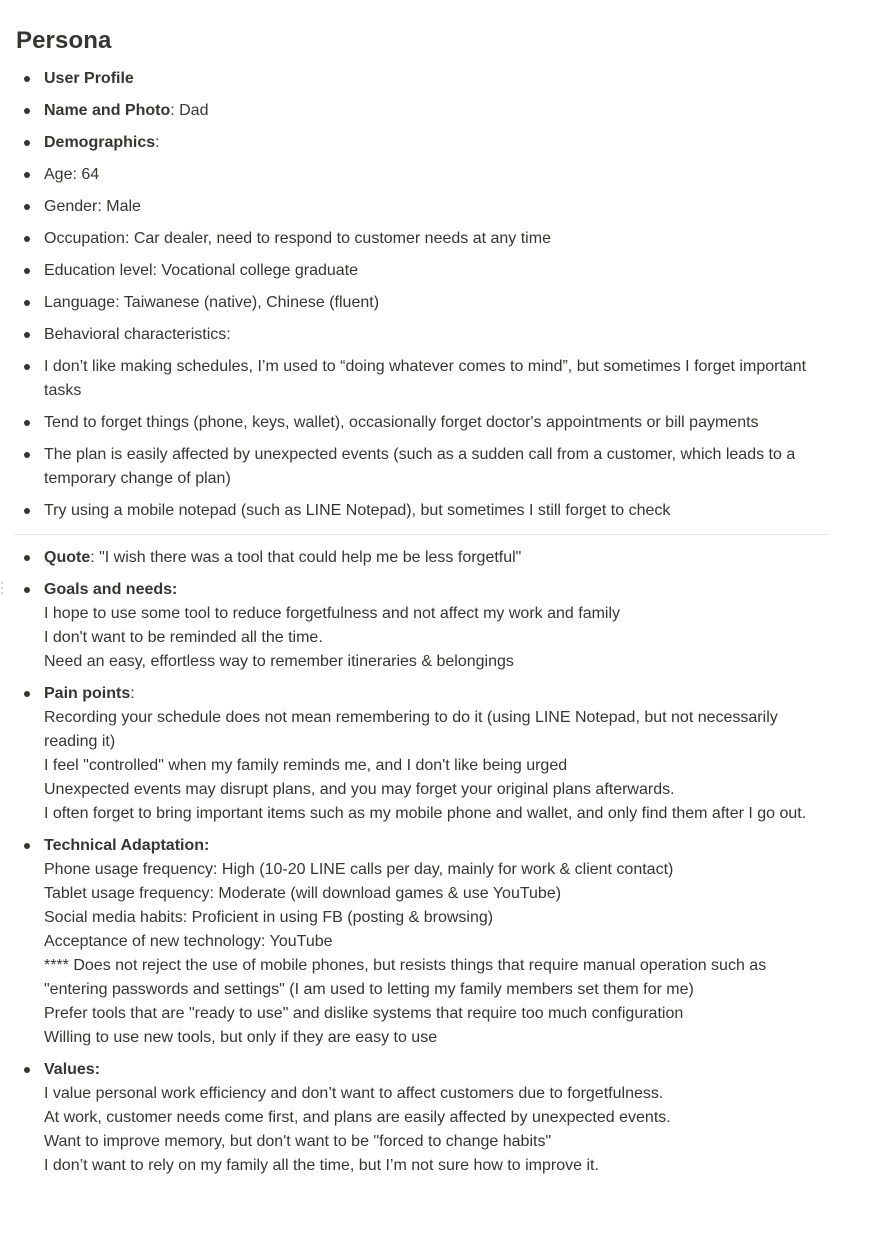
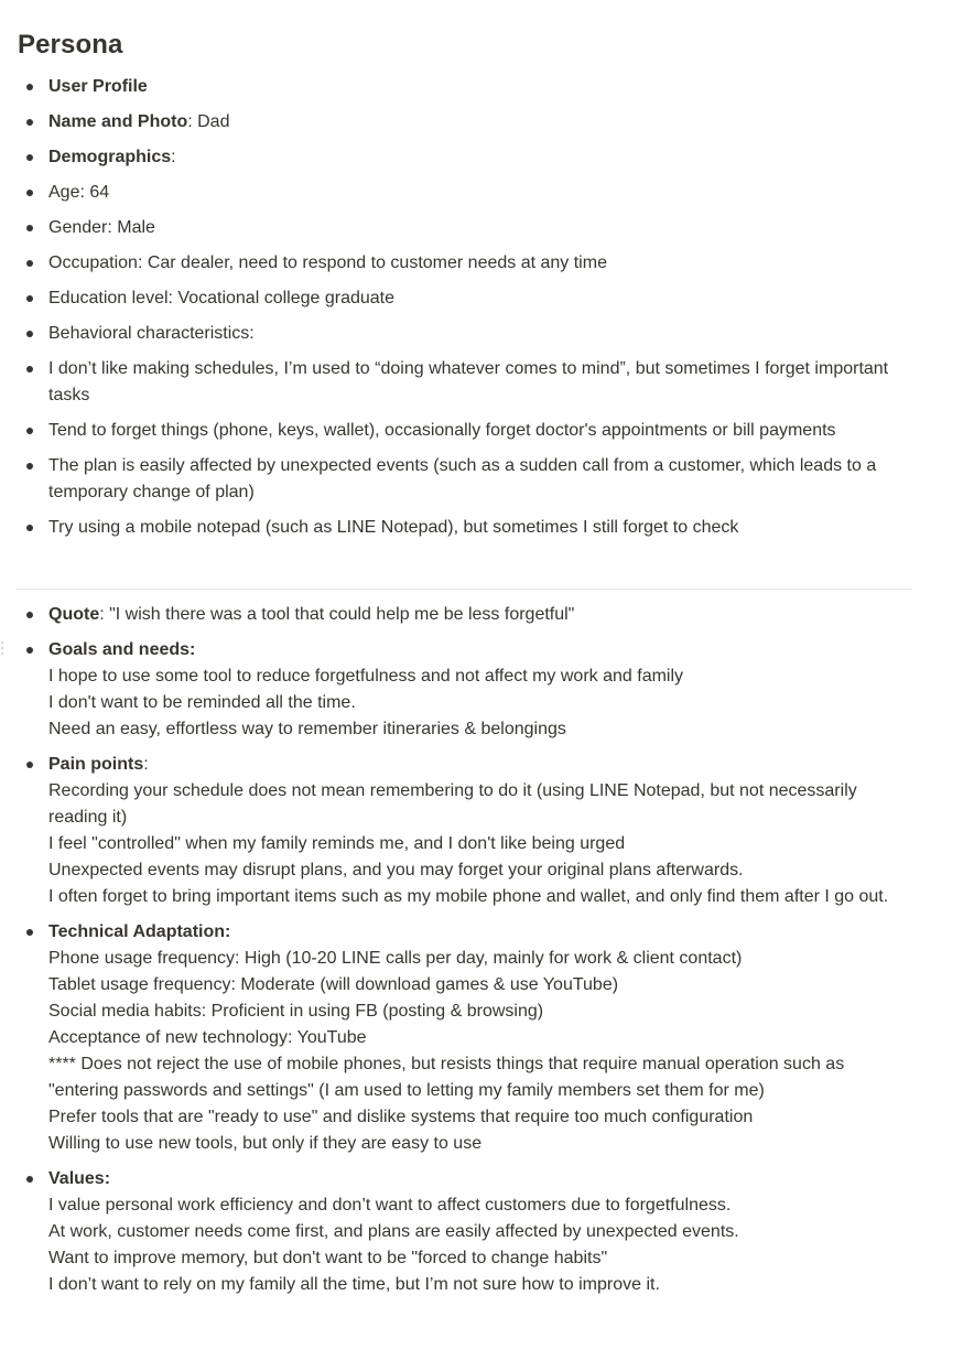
  Persona
  User Profile
  Name and Photo: Dad
  Demographics:
  Age: 64
  Gender: Male
  Occupation: Car dealer, need to respond to customer needs at any time
  Education level: Vocational college graduate
- Language: Taiwanese (native), Chinese (fluent)
  Behavioral characteristics:
  I don’t like making schedules, I’m used to “doing whatever comes to mind”, but sometimes I forget important tasks
  Tend to forget things (phone, keys, wallet), occasionally forget doctor's appointments or bill payments
  The plan is easily affected by unexpected events (such as a sudden call from a customer, which leads to a temporary change of plan)
  Try using a mobile notepad (such as LINE Notepad), but sometimes I still forget to check
  Quote: "I wish there was a tool that could help me be less forgetful"
  Goals and needs:
  I hope to use some tool to reduce forgetfulness and not affect my work and family
  I don't want to be reminded all the time.
  Need an easy, effortless way to remember itineraries & belongings
  Pain points:
  Recording your schedule does not mean remembering to do it (using LINE Notepad, but not necessarily reading it)
  I feel "controlled" when my family reminds me, and I don't like being urged
  Unexpected events may disrupt plans, and you may forget your original plans afterwards.
  I often forget to bring important items such as my mobile phone and wallet, and only find them after I go out.
  Technical Adaptation:
  Phone usage frequency: High (10-20 LINE calls per day, mainly for work & client contact)
  Tablet usage frequency: Moderate (will download games & use YouTube)
  Social media habits: Proficient in using FB (posting & browsing)
  Acceptance of new technology: YouTube
  **** Does not reject the use of mobile phones, but resists things that require manual operation such as "entering passwords and settings" (I am used to letting my family members set them for me)
  Prefer tools that are "ready to use" and dislike systems that require too much configuration
  Willing to use new tools, but only if they are easy to use
  Values:
  I value personal work efficiency and don’t want to affect customers due to forgetfulness.
  At work, customer needs come first, and plans are easily affected by unexpected events.
  Want to improve memory, but don't want to be "forced to change habits"
  I don’t want to rely on my family all the time, but I’m not sure how to improve it.
